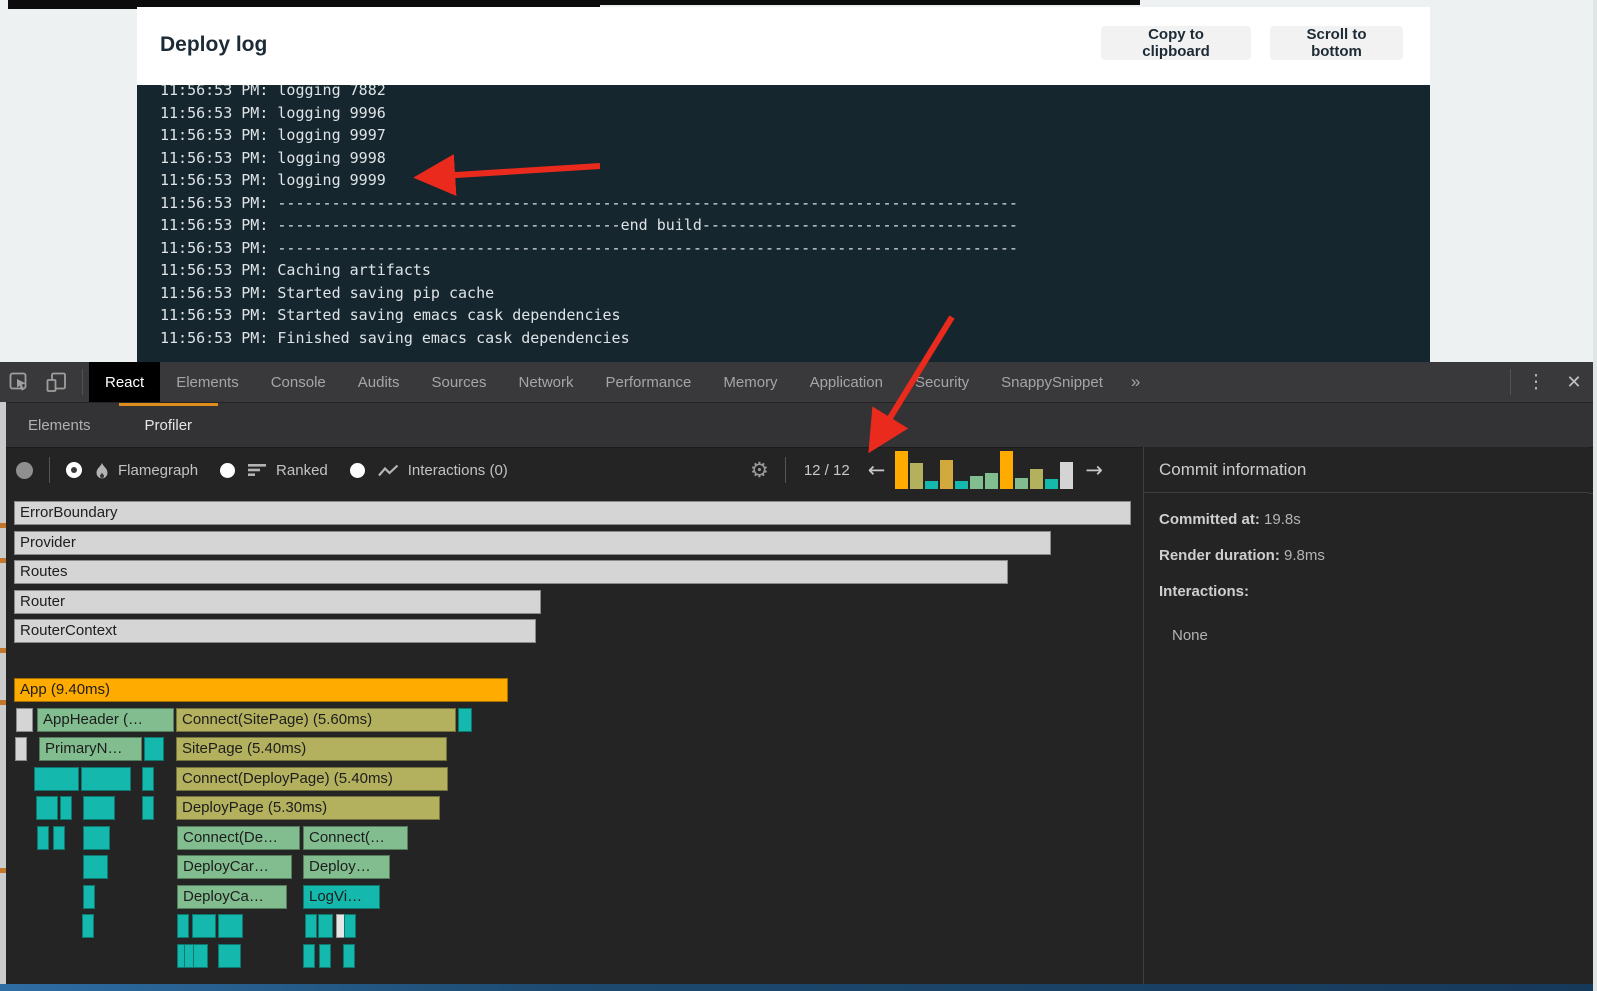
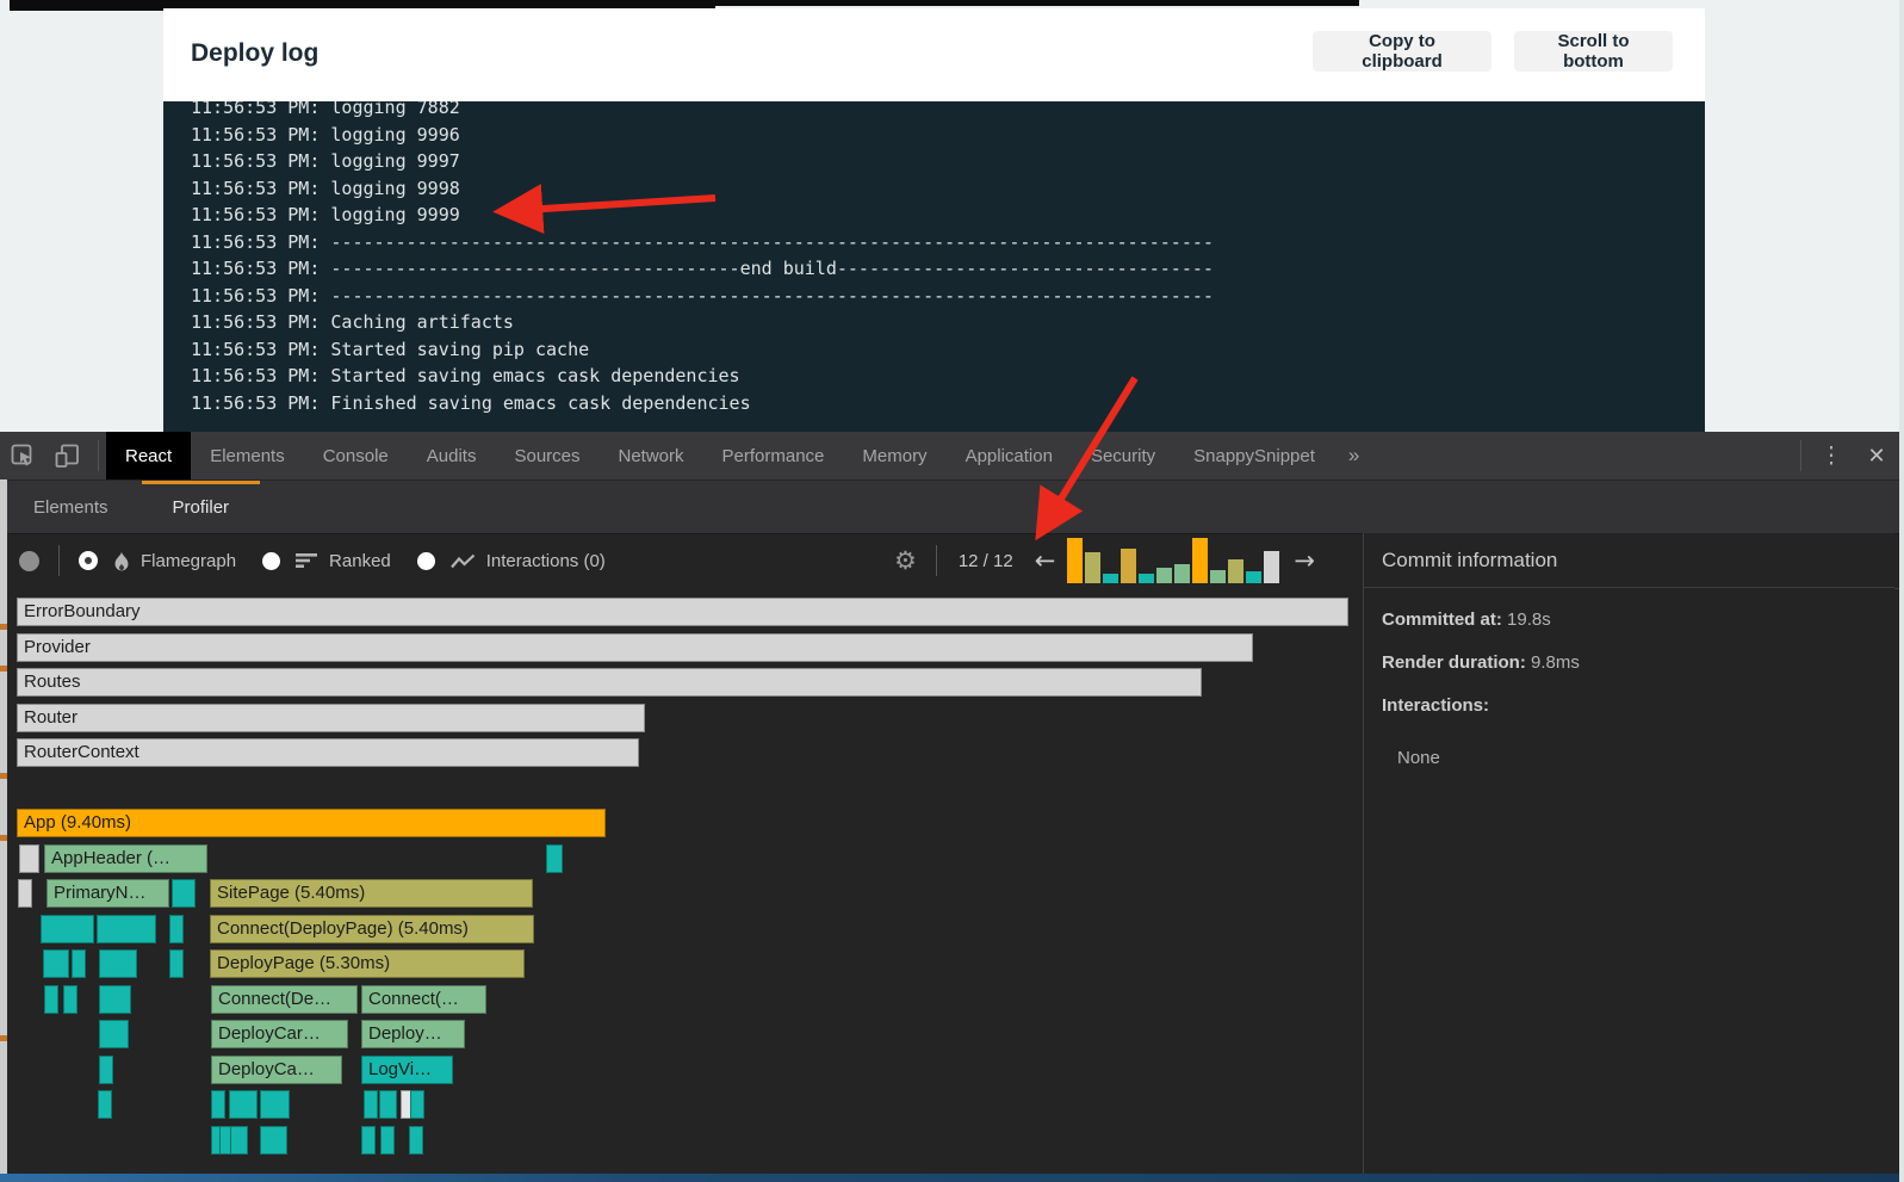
  Deploy log
  Copy to clipboard
  Scroll to bottom
  11:56:53 PM: logging 7882
  11:56:53 PM: logging 9996
  11:56:53 PM: logging 9997
  11:56:53 PM: logging 9998
  11:56:53 PM: logging 9999
  11:56:53 PM: ----------------------------------------------------------------------------------
  11:56:53 PM: --------------------------------------end build-----------------------------------
  11:56:53 PM: ----------------------------------------------------------------------------------
  11:56:53 PM: Caching artifacts
  11:56:53 PM: Started saving pip cache
  11:56:53 PM: Started saving emacs cask dependencies
  11:56:53 PM: Finished saving emacs cask dependencies
  React
  Elements
  Console
  Audits
  Sources
  Network
  Performance
  Memory
  Application
  Security
  SnappySnippet
  »
  ⋮
  ✕
  Elements
  Profiler
  Flamegraph
  Ranked
  Interactions (0)
  ⚙
  12 / 12
  ←
  →
  ErrorBoundary
  Provider
  Routes
  Router
  RouterContext
  App (9.40ms)
  AppHeader (…
- Connect(SitePage) (5.60ms)
  PrimaryN…
  SitePage (5.40ms)
  Connect(DeployPage) (5.40ms)
  DeployPage (5.30ms)
  Connect(De…
  Connect(…
  DeployCar…
  Deploy…
  DeployCa…
  LogVi…
  Commit information
  Committed at: 19.8s
  Render duration: 9.8ms
  Interactions:
  None
